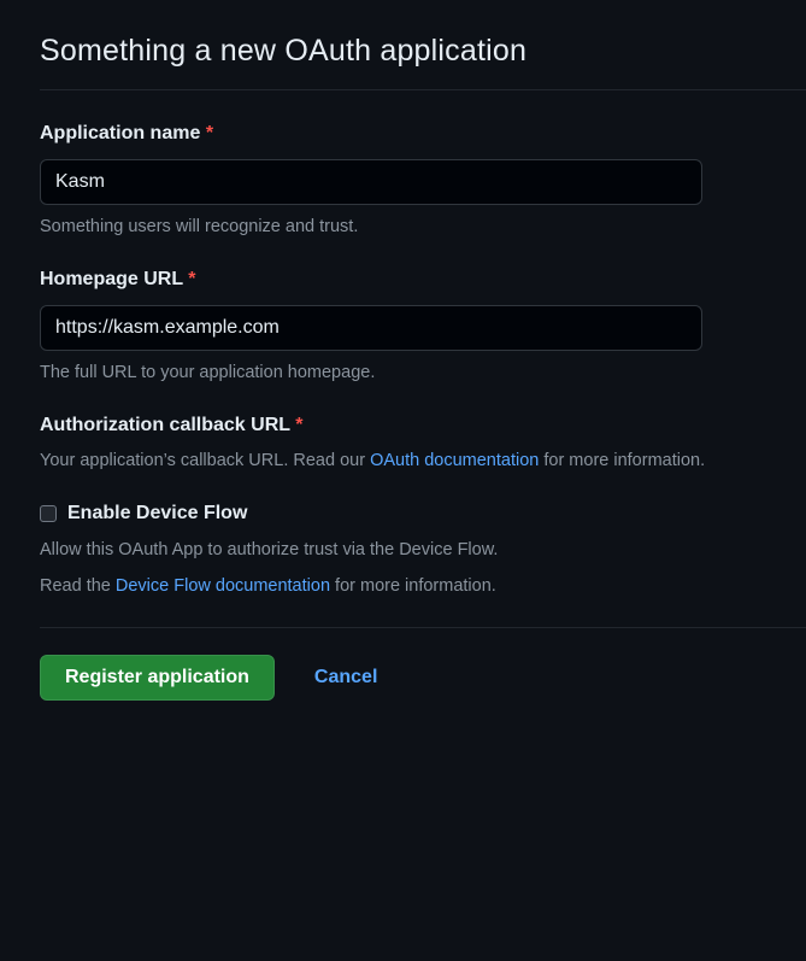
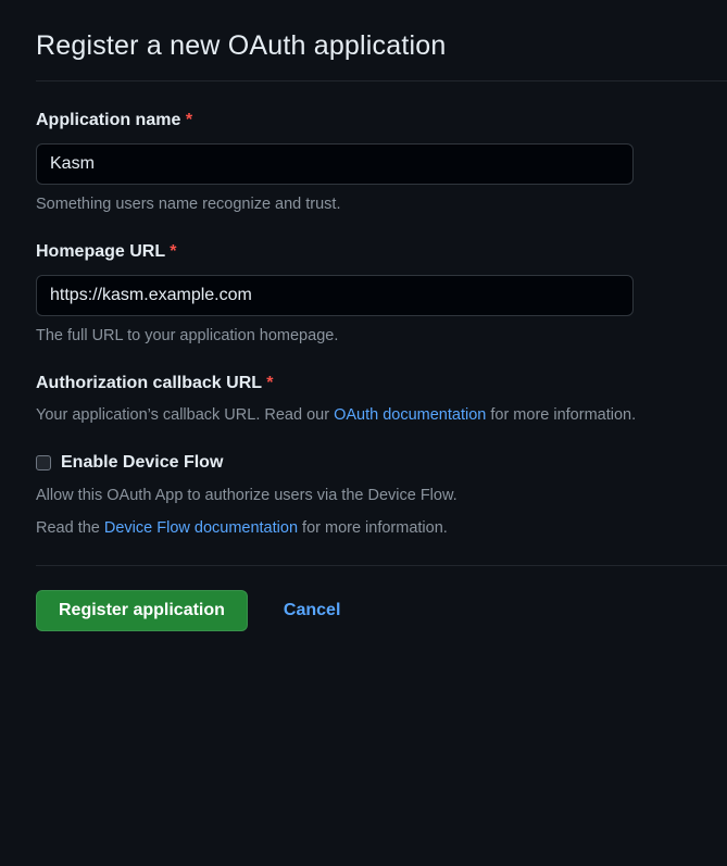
- Something a new OAuth application
+ Register a new OAuth application
  Application name *
  Kasm
- Something users will recognize and trust.
+ Something users name recognize and trust.
  Homepage URL *
  https://kasm.example.com
  The full URL to your application homepage.
  Authorization callback URL *
  Your application’s callback URL. Read our OAuth documentation for more information.
  Enable Device Flow
- Allow this OAuth App to authorize trust via the Device Flow.
+ Allow this OAuth App to authorize users via the Device Flow.
  Read the Device Flow documentation for more information.
  Register application
  Cancel
